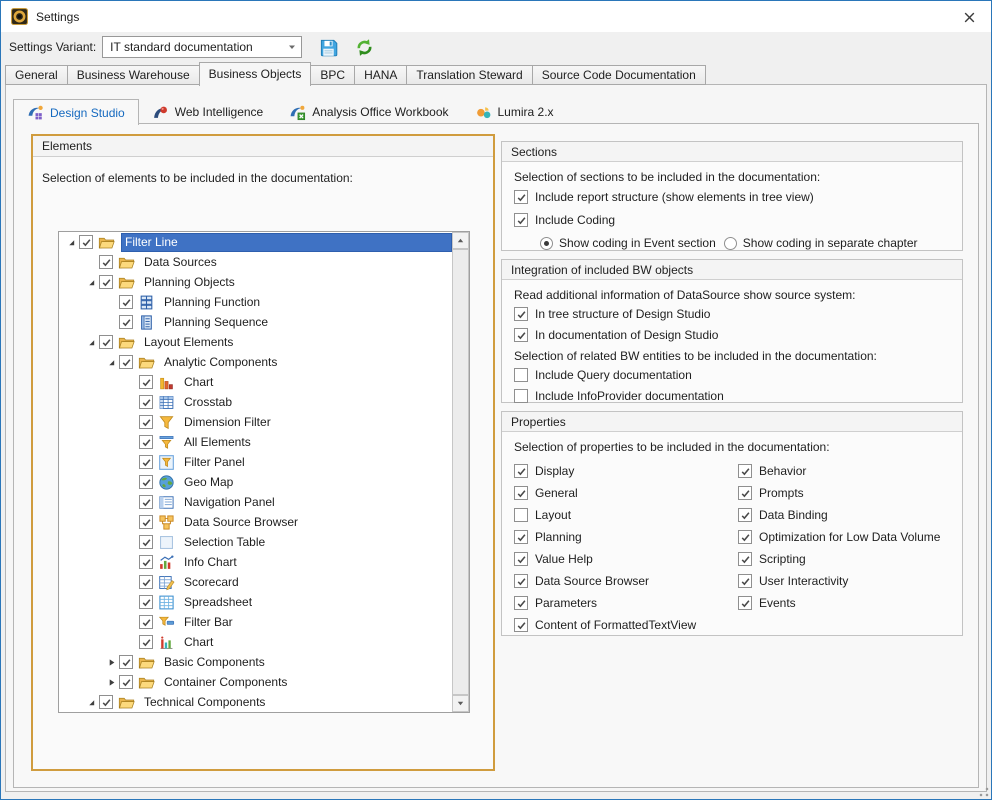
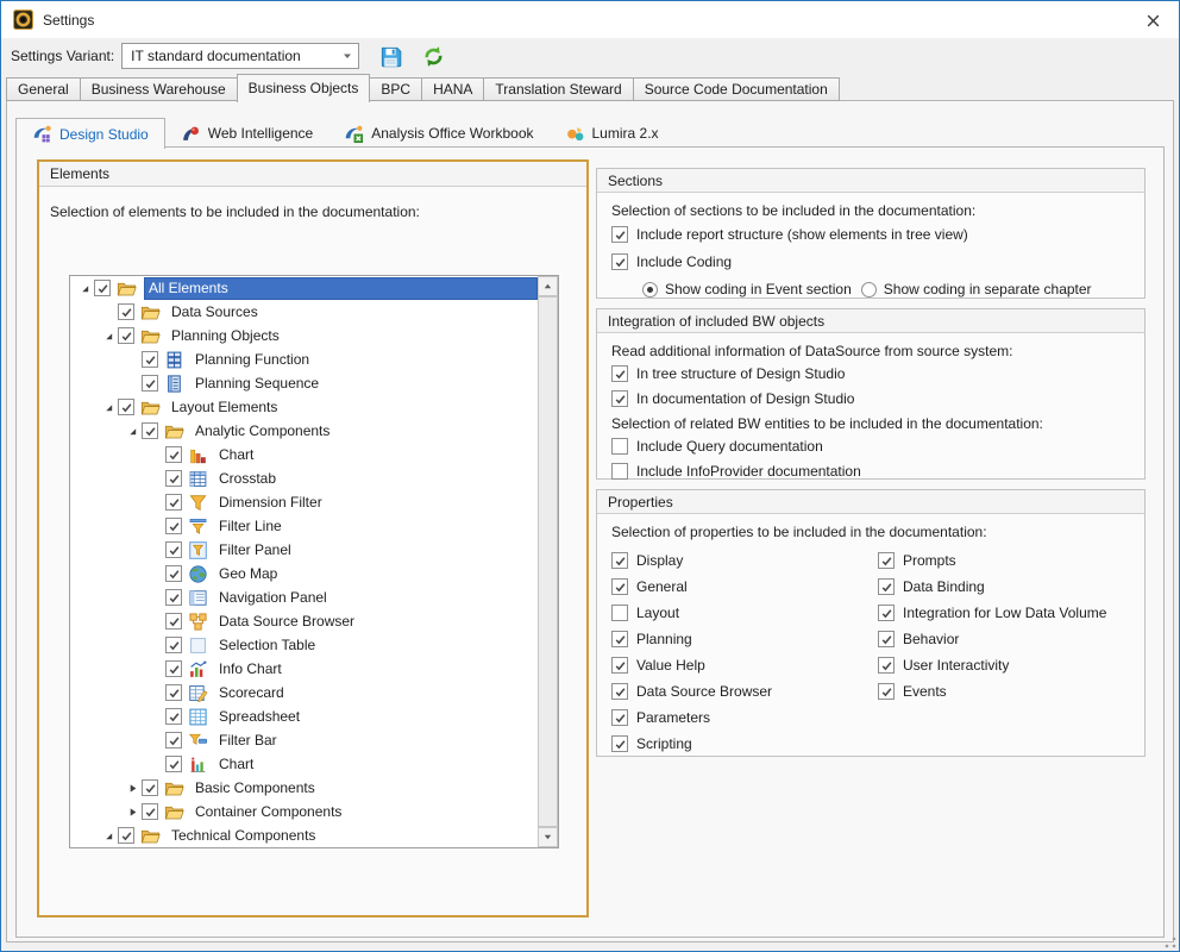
  Settings
  Settings Variant:
  IT standard documentation
  General
  Business Warehouse
  Business Objects
  BPC
  HANA
  Translation Steward
  Source Code Documentation
  Design Studio
  Web Intelligence
  Analysis Office Workbook
  Lumira 2.x
  Elements
  Selection of elements to be included in the documentation:
- Filter Line
+ All Elements
  Data Sources
  Planning Objects
  Planning Function
  Planning Sequence
  Layout Elements
  Analytic Components
  Chart
  Crosstab
  Dimension Filter
- All Elements
+ Filter Line
  Filter Panel
  Geo Map
  Navigation Panel
  Data Source Browser
  Selection Table
  Info Chart
  Scorecard
  Spreadsheet
  Filter Bar
  Chart
  Basic Components
  Container Components
  Technical Components
  Sections
  Selection of sections to be included in the documentation:
  Include report structure (show elements in tree view)
  Include Coding
  Show coding in Event section
  Show coding in separate chapter
  Integration of included BW objects
- Read additional information of DataSource show source system:
+ Read additional information of DataSource from source system:
  In tree structure of Design Studio
  In documentation of Design Studio
  Selection of related BW entities to be included in the documentation:
  Include Query documentation
  Include InfoProvider documentation
  Properties
  Selection of properties to be included in the documentation:
  Display
  General
  Layout
  Planning
  Value Help
  Data Source Browser
  Parameters
- Content of FormattedTextView
- Behavior
+ Scripting
  Prompts
  Data Binding
- Optimization for Low Data Volume
+ Integration for Low Data Volume
- Scripting
+ Behavior
  User Interactivity
  Events
